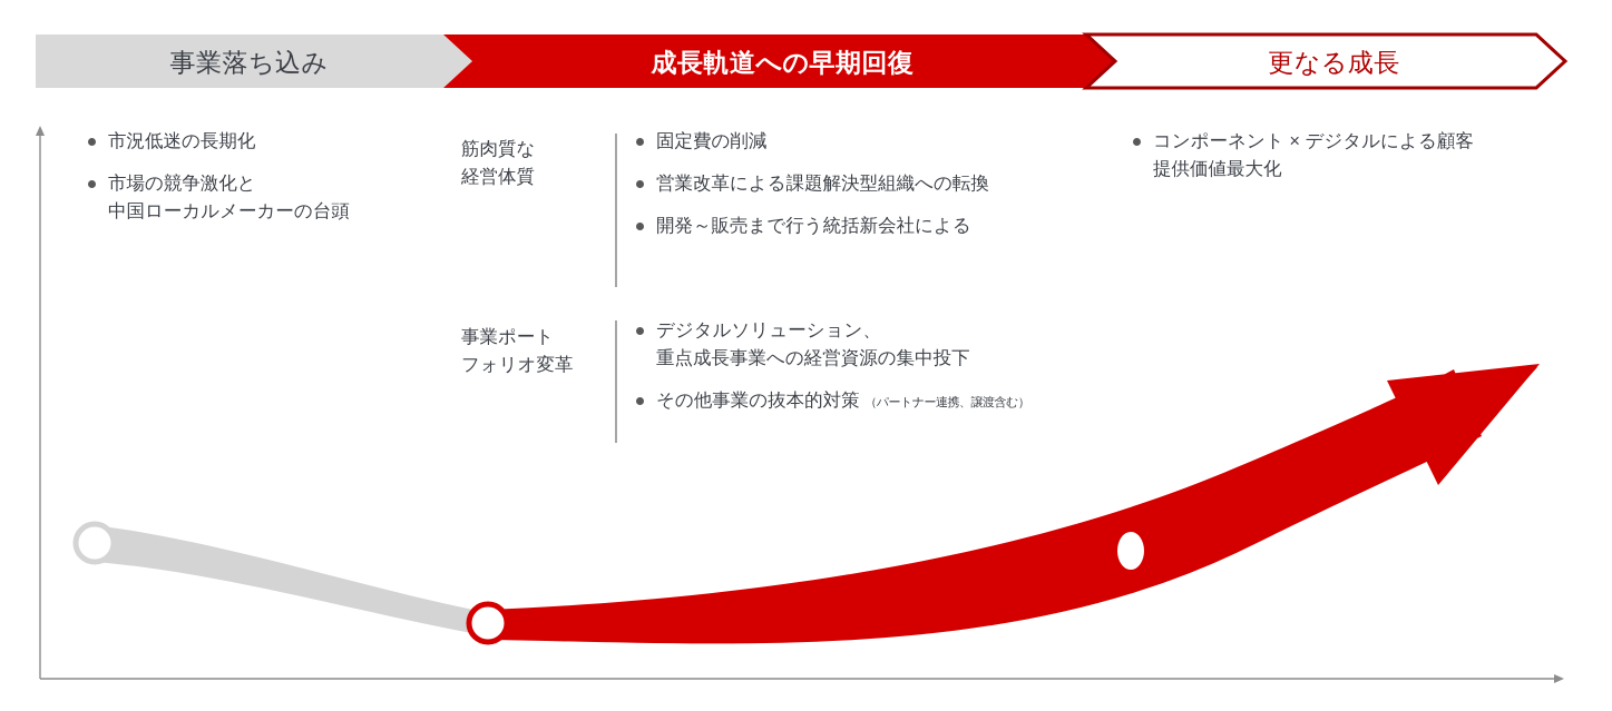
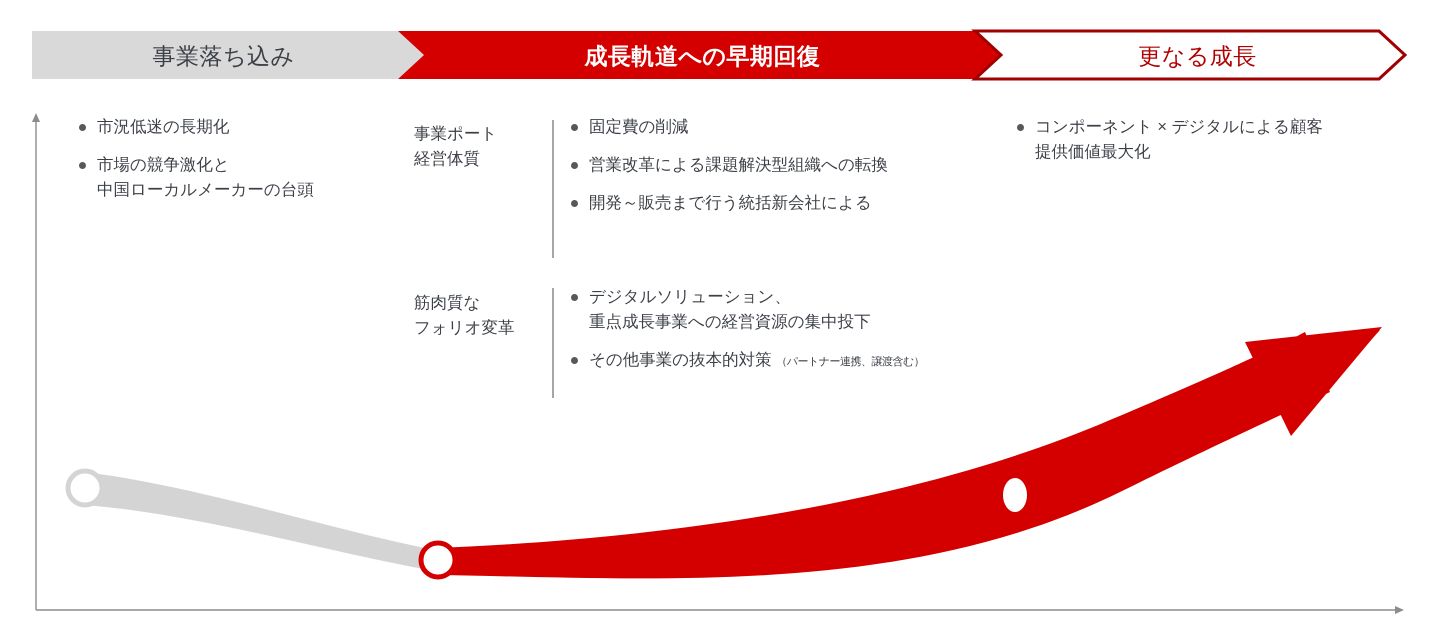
  事業落ち込み
  成長軌道への早期回復
  更なる成長
  市況低迷の長期化
  市場の競争激化と
  中国ローカルメーカーの台頭
- 筋肉質な
+ 事業ポート
  経営体質
- 事業ポート
+ 筋肉質な
  フォリオ変革
  固定費の削減
  営業改革による課題解決型組織への転換
  開発～販売まで行う統括新会社による
  デジタルソリューション、
  重点成長事業への経営資源の集中投下
  その他事業の抜本的対策 （パートナー連携、譲渡含む）
  コンポーネント × デジタルによる顧客
  提供価値最大化
